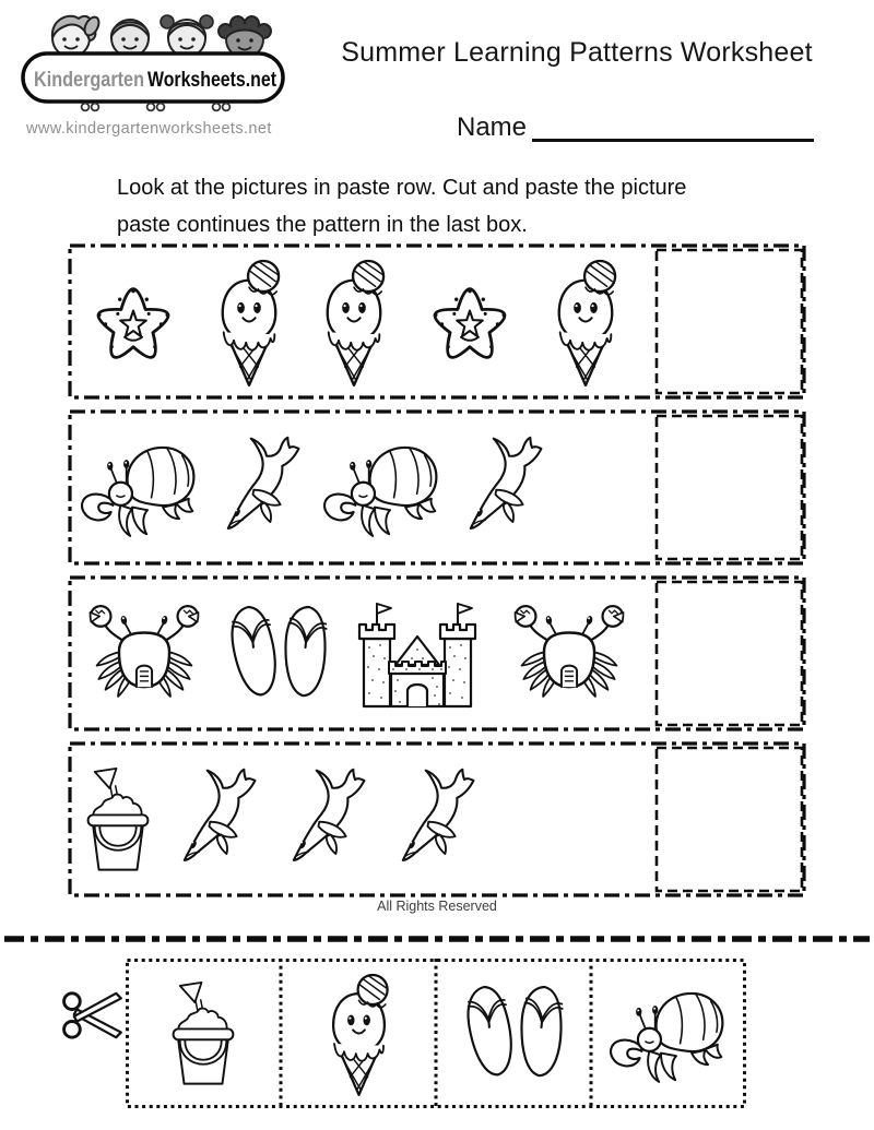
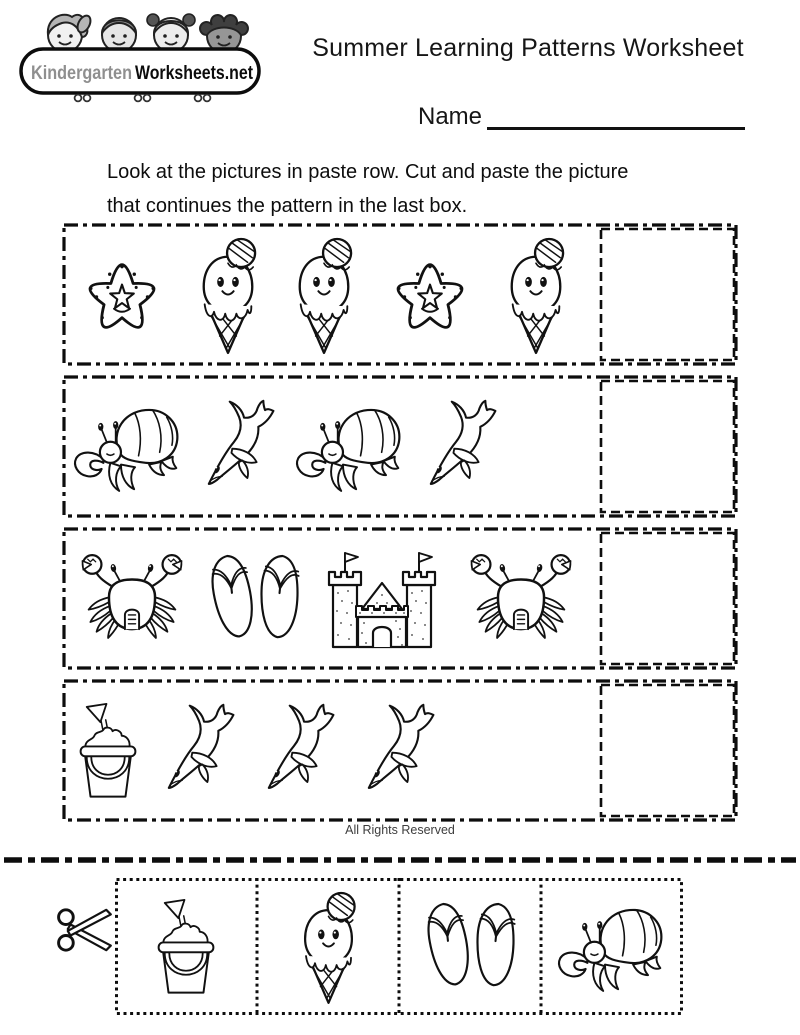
  Kindergarten
  Worksheets.net
- www.kindergartenworksheets.net
  Summer Learning Patterns Worksheet
  Name
  Look at the pictures in paste row. Cut and paste the picture
- paste continues the pattern in the last box.
+ that continues the pattern in the last box.
  All Rights Reserved
